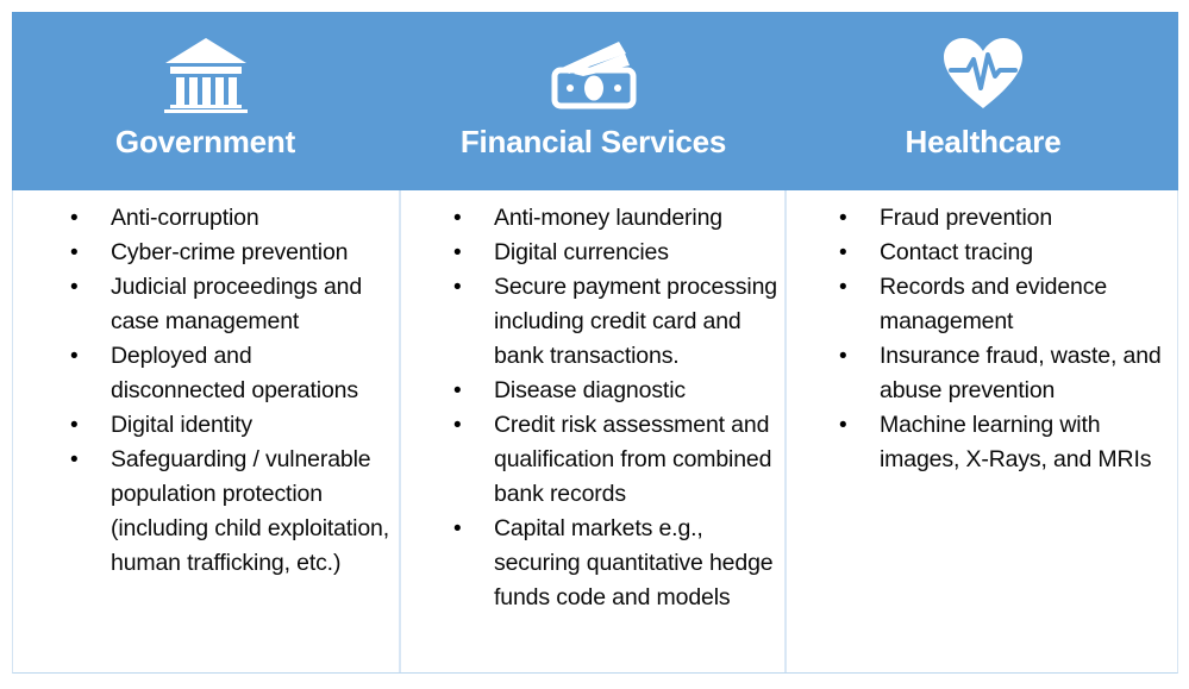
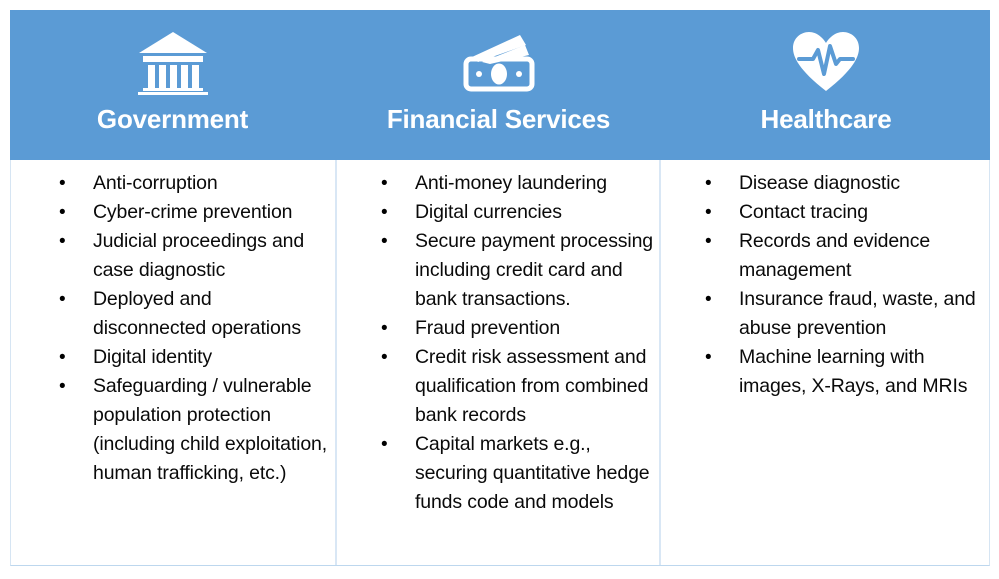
  Government
  Financial Services
  Healthcare
  Anti-corruption
  Cyber-crime prevention
- Judicial proceedings and case management
+ Judicial proceedings and case diagnostic
  Deployed and disconnected operations
  Digital identity
  Safeguarding / vulnerable population protection (including child exploitation, human trafficking, etc.)
  Anti-money laundering
  Digital currencies
  Secure payment processing including credit card and bank transactions.
- Disease diagnostic
+ Fraud prevention
  Credit risk assessment and qualification from combined bank records
  Capital markets e.g., securing quantitative hedge funds code and models
- Fraud prevention
+ Disease diagnostic
  Contact tracing
  Records and evidence management
  Insurance fraud, waste, and abuse prevention
  Machine learning with images, X-Rays, and MRIs
